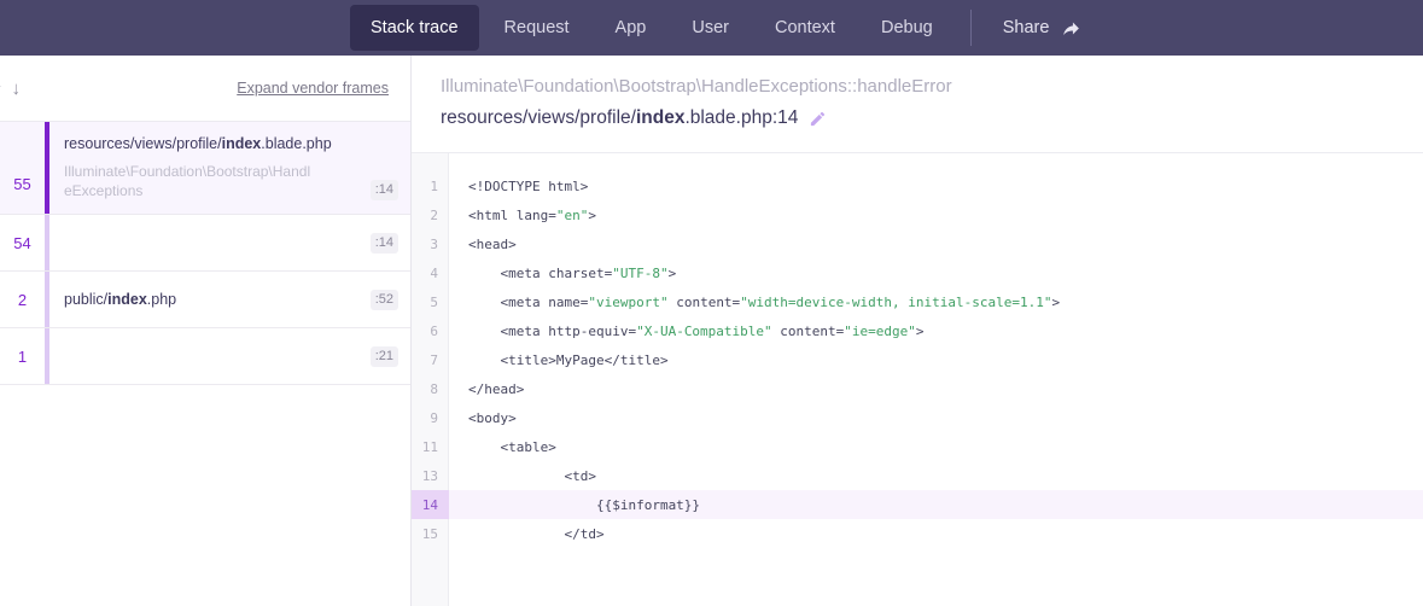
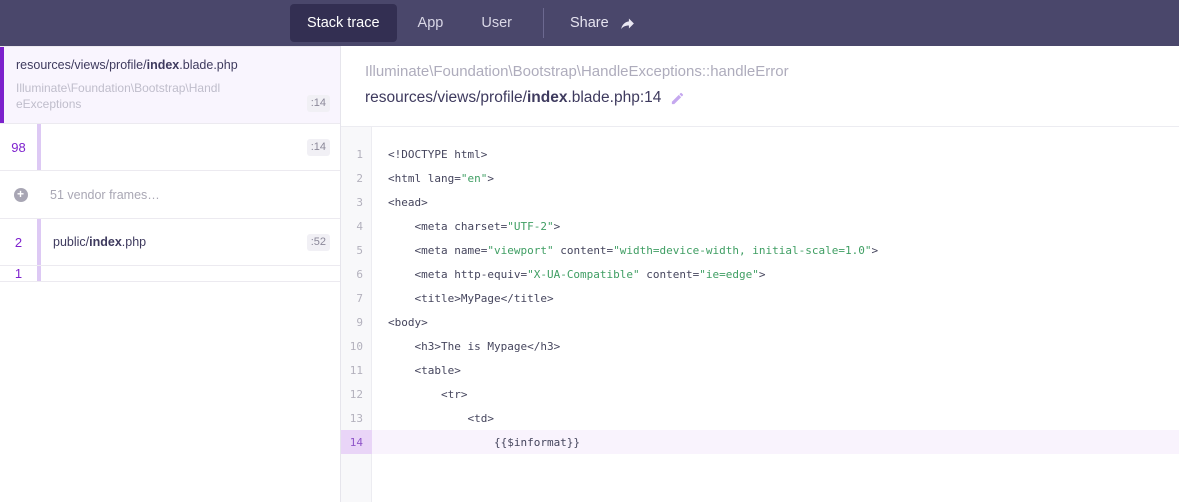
  Stack trace
- Request
  App
  User
- Context
- Debug
  Share
- ↓
- Expand vendor frames
- 55
  resources/views/profile/index.blade.php
  Illuminate\Foundation\Bootstrap\HandleExceptions
  :14
- 54
+ 98
  :14
+ +
+ 51 vendor frames…
  2
  public/index.php
  :52
  1
- :21
  Illuminate\Foundation\Bootstrap\HandleExceptions::handleError
  resources/views/profile/index.blade.php:14
  1
  <!DOCTYPE html>
  2
  <html lang=
  "en"
  >
  3
  <head>
  4
  <meta charset=
- "UTF-8"
+ "UTF-2"
  >
  5
  <meta name=
  "viewport"
  content=
- "width=device-width, initial-scale=1.1"
+ "width=device-width, initial-scale=1.0"
  >
  6
  <meta http-equiv=
  "X-UA-Compatible"
  content=
  "ie=edge"
  >
  7
  <title>MyPage</title>
- 8
- </head>
  9
  <body>
+ 10
+ <h3>The is Mypage</h3>
  11
  <table>
+ 12
+ <tr>
  13
  <td>
  14
  {{$informat}}
- 15
- </td>
